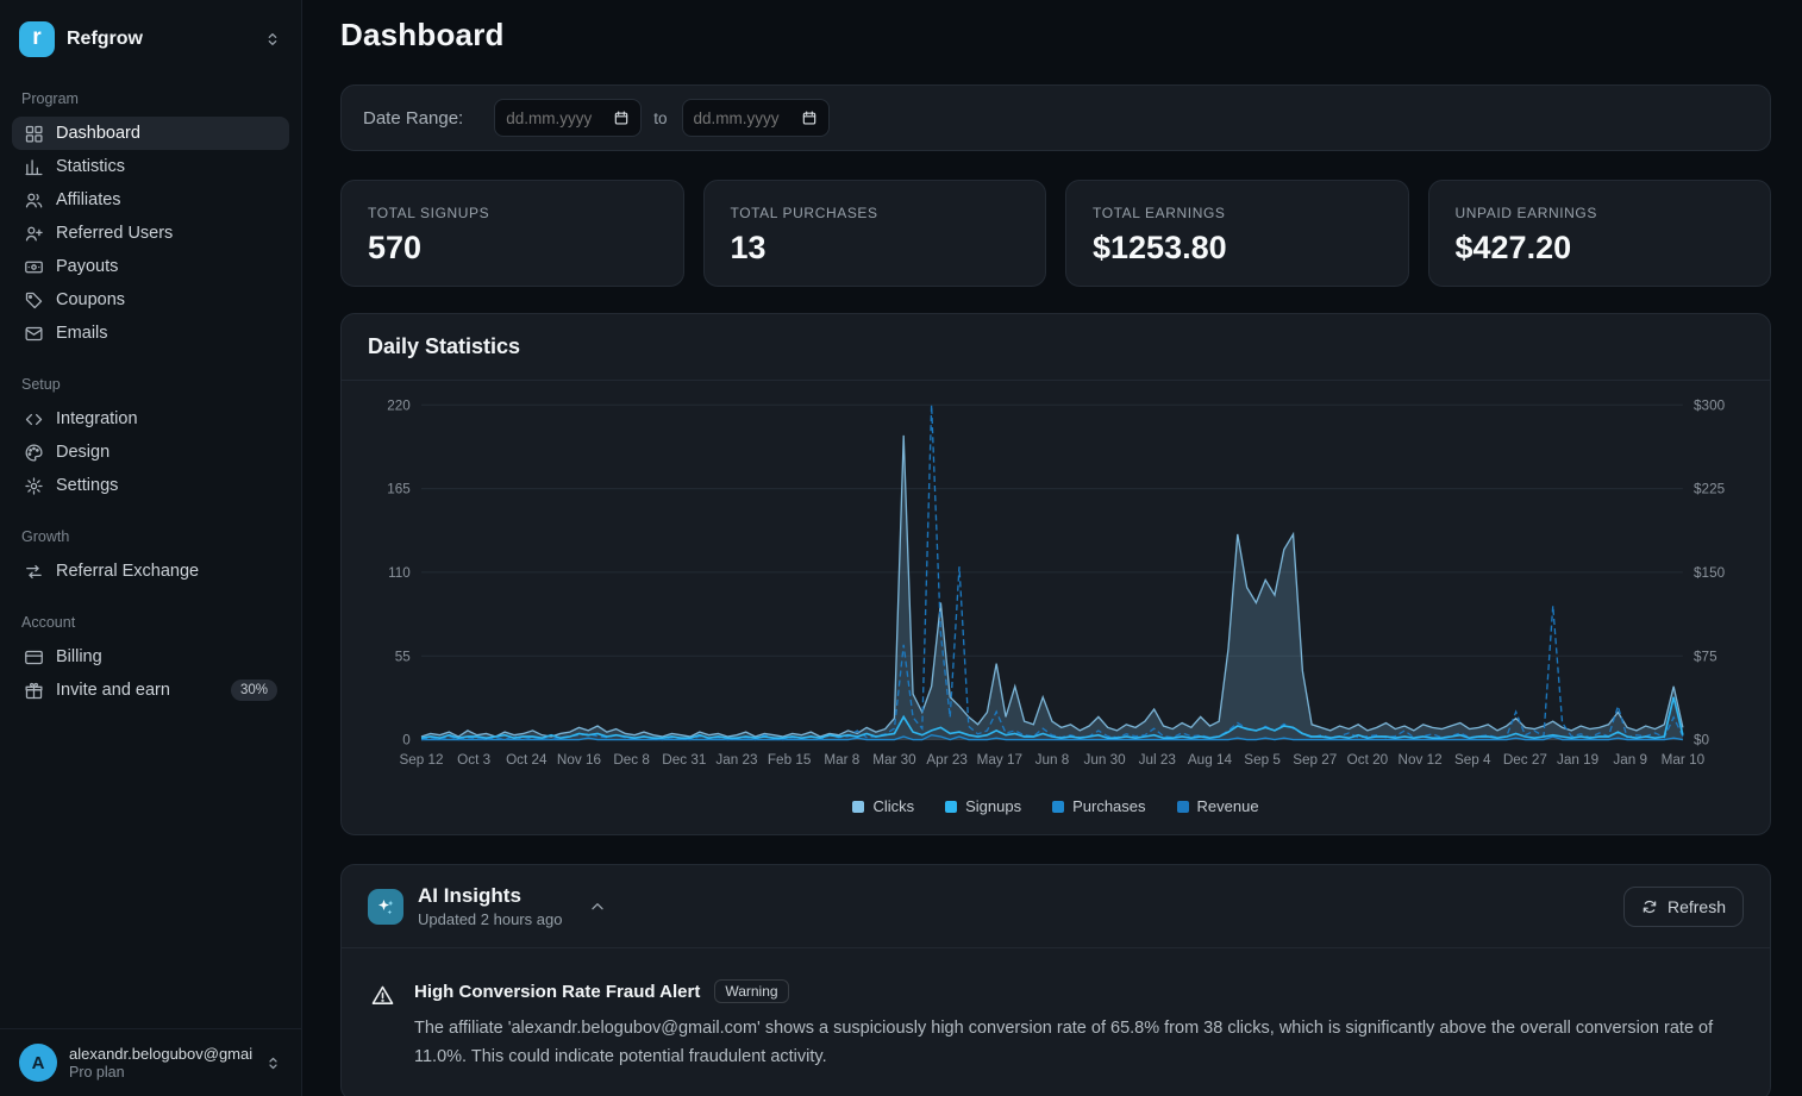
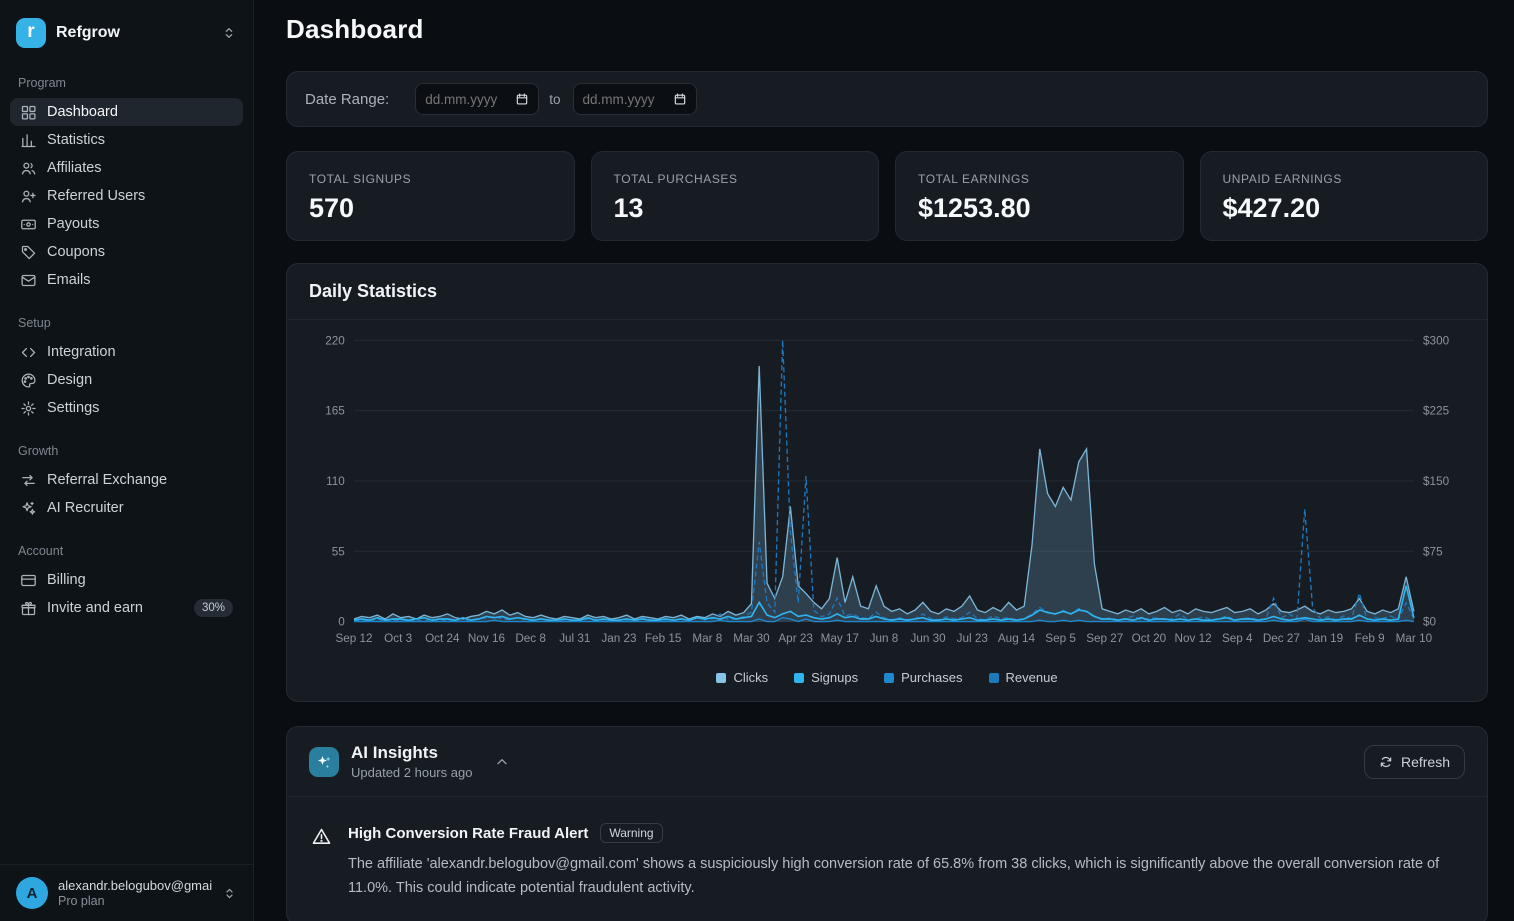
  r
  Refgrow
  Program
  Dashboard
  Statistics
  Affiliates
  Referred Users
  Payouts
  Coupons
  Emails
  Setup
  Integration
  Design
  Settings
  Growth
  Referral Exchange
+ AI Recruiter
  Account
  Billing
  Invite and earn
  30%
  A
  alexandr.belogubov@gmai
  Pro plan
  Dashboard
  Date Range:
  dd.mm.yyyy
  to
  dd.mm.yyyy
  TOTAL SIGNUPS
  570
  TOTAL PURCHASES
  13
  TOTAL EARNINGS
  $1253.80
  UNPAID EARNINGS
  $427.20
  Daily Statistics
  0
  $0
  55
  $75
  110
  $150
  165
  $225
  220
  $300
  Sep 12
  Oct 3
  Oct 24
  Nov 16
  Dec 8
- Dec 31
+ Jul 31
  Jan 23
  Feb 15
  Mar 8
  Mar 30
  Apr 23
  May 17
  Jun 8
  Jun 30
  Jul 23
  Aug 14
  Sep 5
  Sep 27
  Oct 20
  Nov 12
  Sep 4
  Dec 27
  Jan 19
- Jan 9
+ Feb 9
  Mar 10
  Clicks
  Signups
  Purchases
  Revenue
  AI Insights
  Updated 2 hours ago
  Refresh
  High Conversion Rate Fraud Alert
  Warning
  The affiliate 'alexandr.belogubov@gmail.com' shows a suspiciously high conversion rate of 65.8% from 38 clicks, which is significantly above the overall conversion rate of 11.0%. This could indicate potential fraudulent activity.
